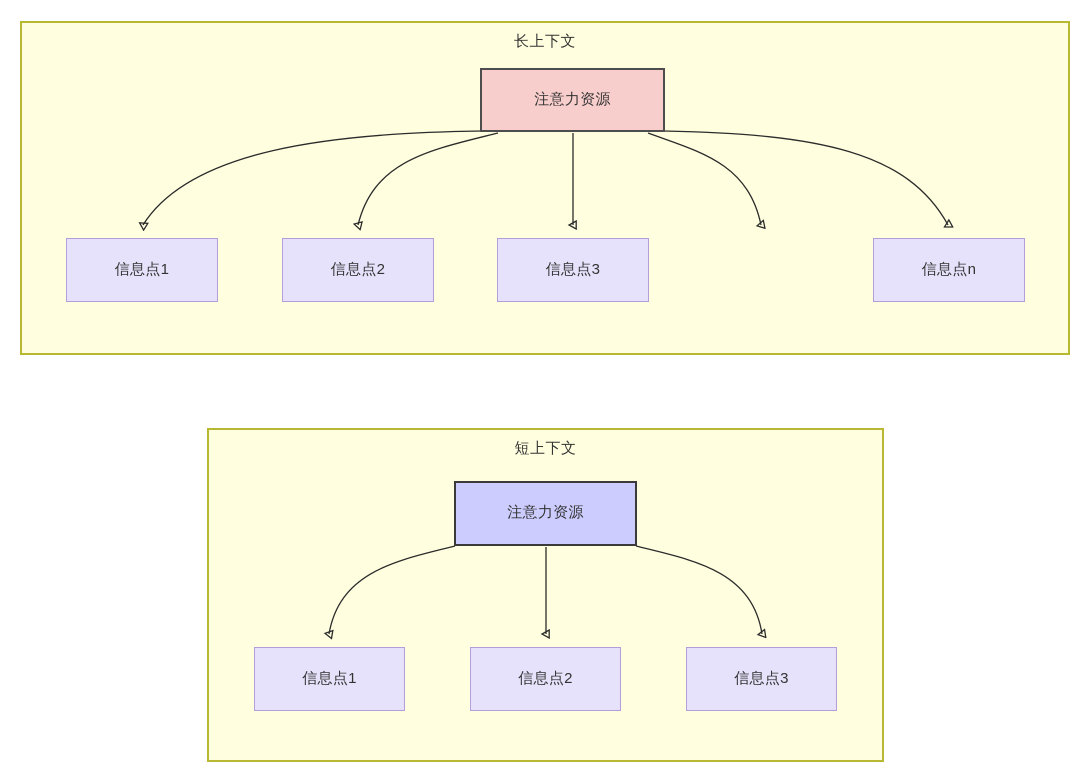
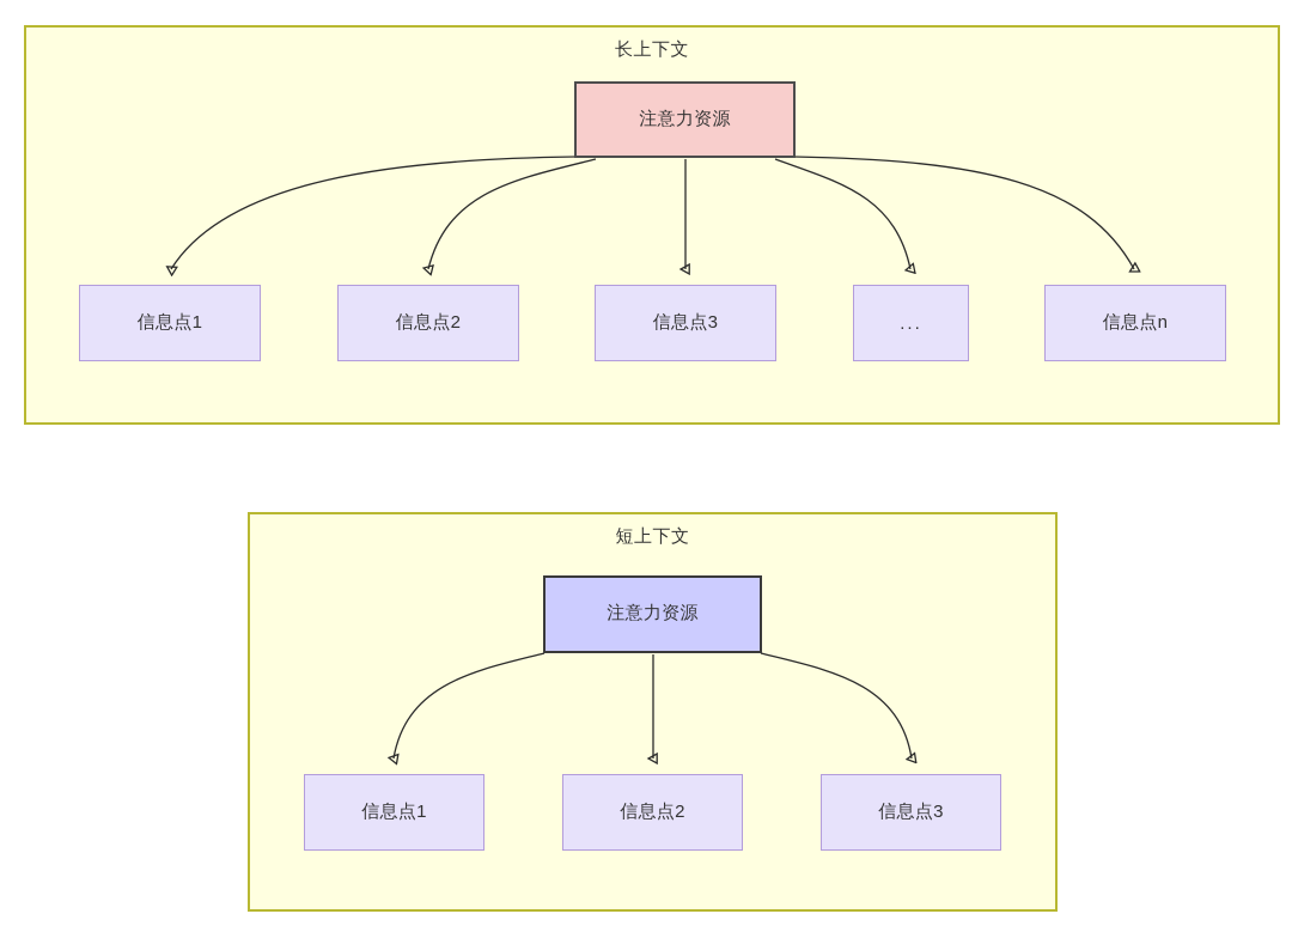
  长上下文
  注意力资源
  信息点1
  信息点2
  信息点3
+ ...
  信息点n
  短上下文
  注意力资源
  信息点1
  信息点2
  信息点3
